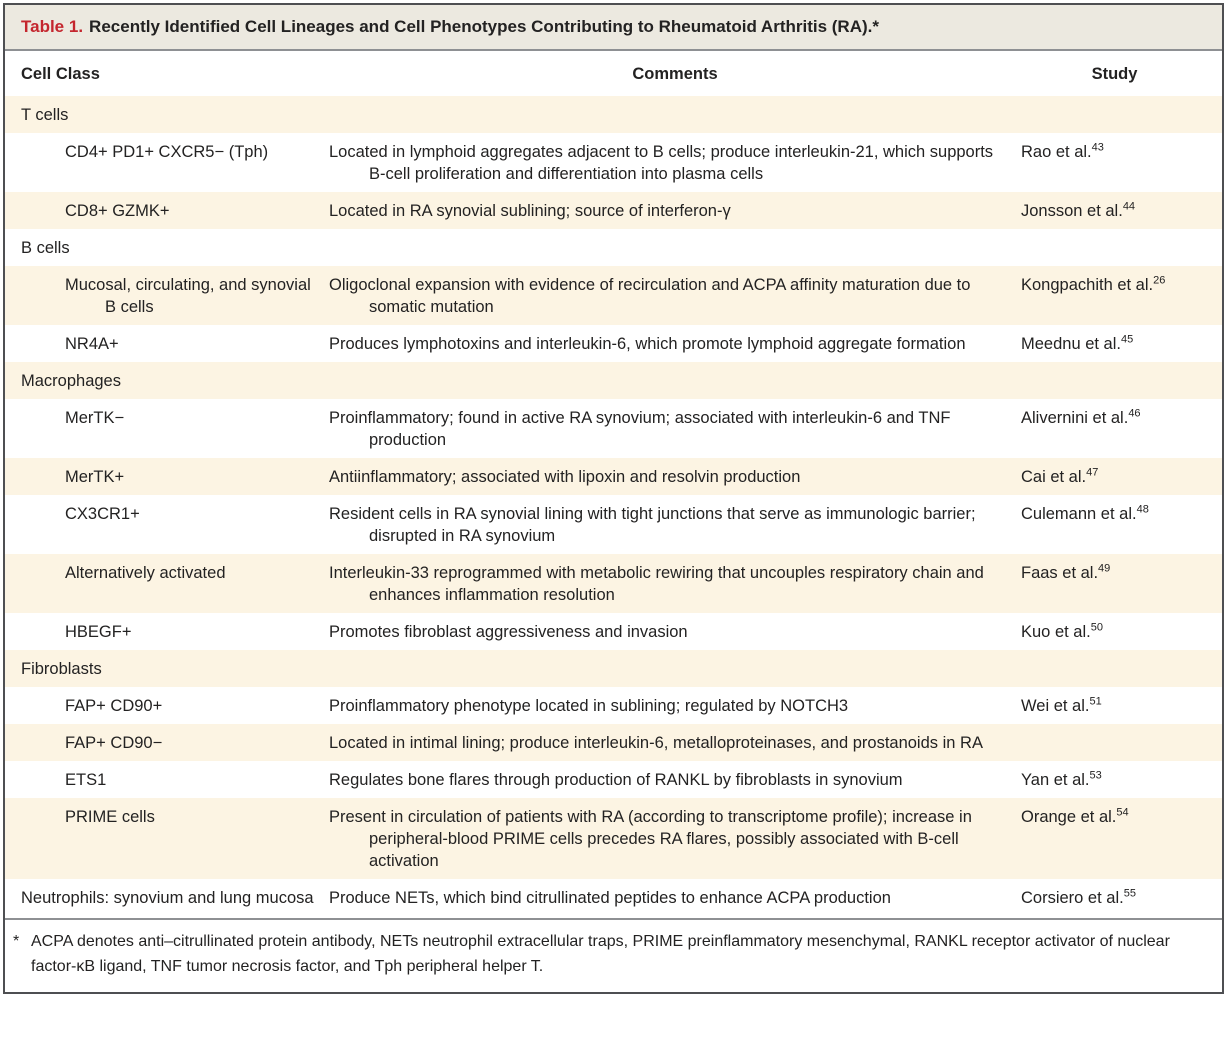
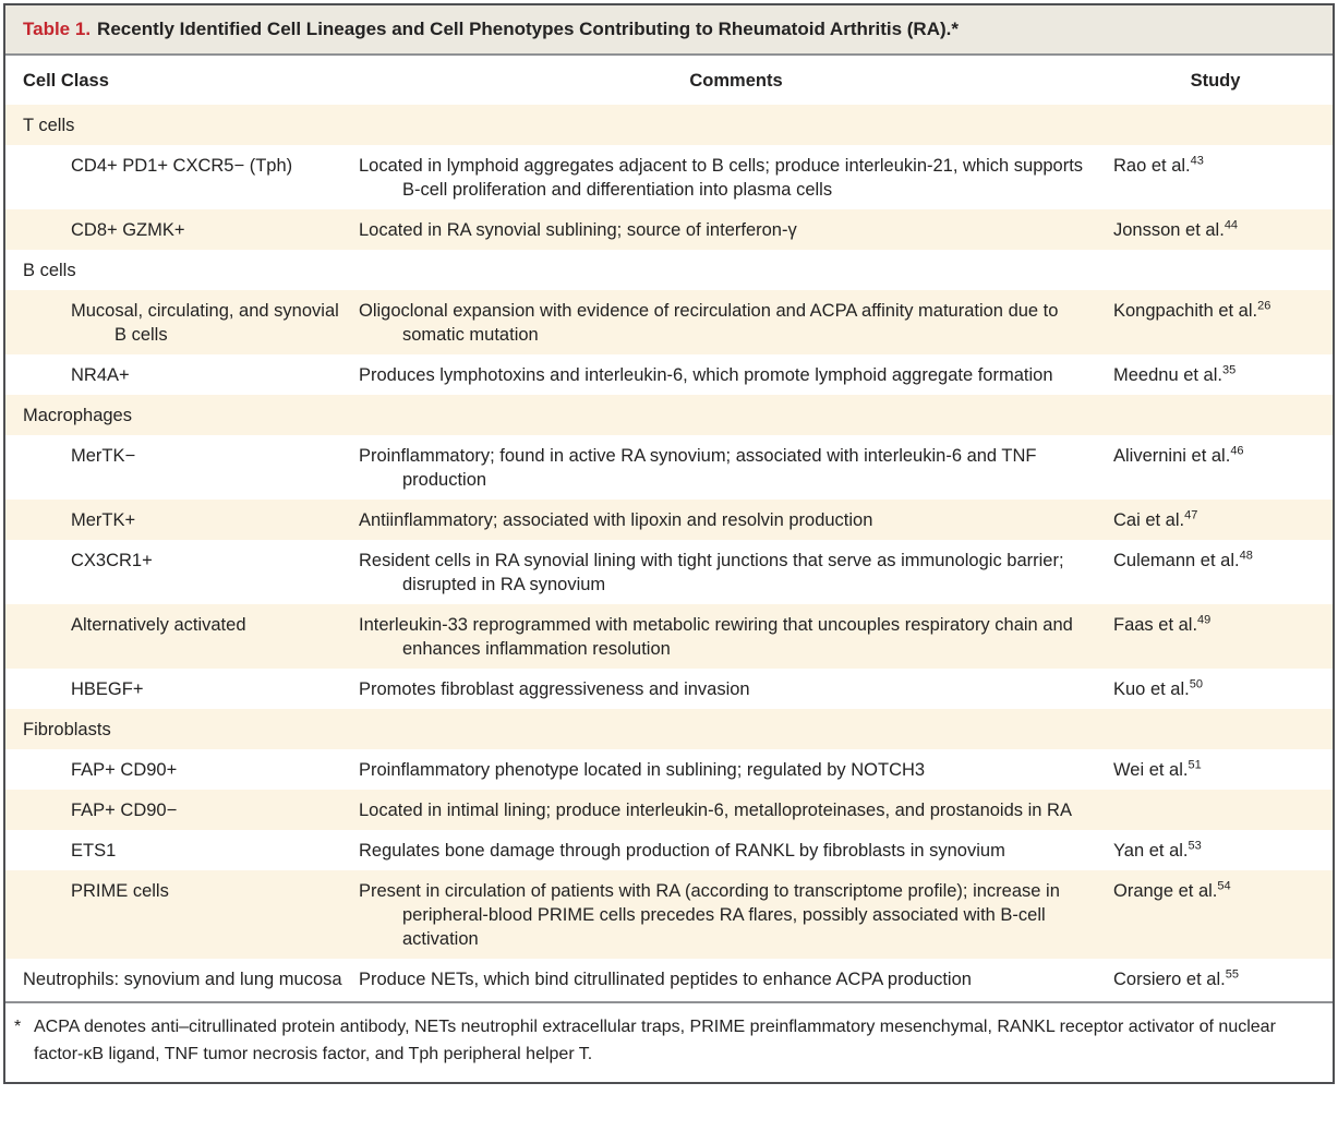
  Table 1. Recently Identified Cell Lineages and Cell Phenotypes Contributing to Rheumatoid Arthritis (RA).*
  Cell Class
  Comments
  Study
  T cells
  CD4+ PD1+ CXCR5− (Tph)
  Located in lymphoid aggregates adjacent to B cells; produce interleukin-21, which supports B-cell proliferation and differentiation into plasma cells
  Rao et al.43
  CD8+ GZMK+
  Located in RA synovial sublining; source of interferon-γ
  Jonsson et al.44
  B cells
  Mucosal, circulating, and synovial B cells
  Oligoclonal expansion with evidence of recirculation and ACPA affinity maturation due to somatic mutation
  Kongpachith et al.26
  NR4A+
  Produces lymphotoxins and interleukin-6, which promote lymphoid aggregate formation
- Meednu et al.45
+ Meednu et al.35
  Macrophages
  MerTK−
  Proinflammatory; found in active RA synovium; associated with interleukin-6 and TNF production
  Alivernini et al.46
  MerTK+
  Antiinflammatory; associated with lipoxin and resolvin production
  Cai et al.47
  CX3CR1+
  Resident cells in RA synovial lining with tight junctions that serve as immunologic barrier; disrupted in RA synovium
  Culemann et al.48
  Alternatively activated
  Interleukin-33 reprogrammed with metabolic rewiring that uncouples respiratory chain and enhances inflammation resolution
  Faas et al.49
  HBEGF+
  Promotes fibroblast aggressiveness and invasion
  Kuo et al.50
  Fibroblasts
  FAP+ CD90+
  Proinflammatory phenotype located in sublining; regulated by NOTCH3
  Wei et al.51
  FAP+ CD90−
  Located in intimal lining; produce interleukin-6, metalloproteinases, and prostanoids in RA
  ETS1
- Regulates bone flares through production of RANKL by fibroblasts in synovium
+ Regulates bone damage through production of RANKL by fibroblasts in synovium
  Yan et al.53
  PRIME cells
  Present in circulation of patients with RA (according to transcriptome profile); increase in peripheral-blood PRIME cells precedes RA flares, possibly associated with B-cell activation
  Orange et al.54
  Neutrophils: synovium and lung mucosa
  Produce NETs, which bind citrullinated peptides to enhance ACPA production
  Corsiero et al.55
  *
  ACPA denotes anti–citrullinated protein antibody, NETs neutrophil extracellular traps, PRIME preinflammatory mesenchymal, RANKL receptor activator of nuclear factor-κB ligand, TNF tumor necrosis factor, and Tph peripheral helper T.
